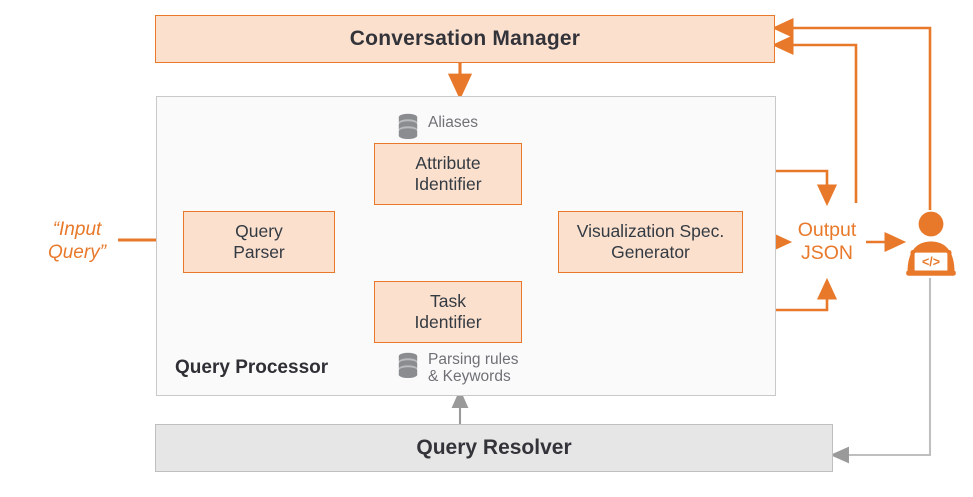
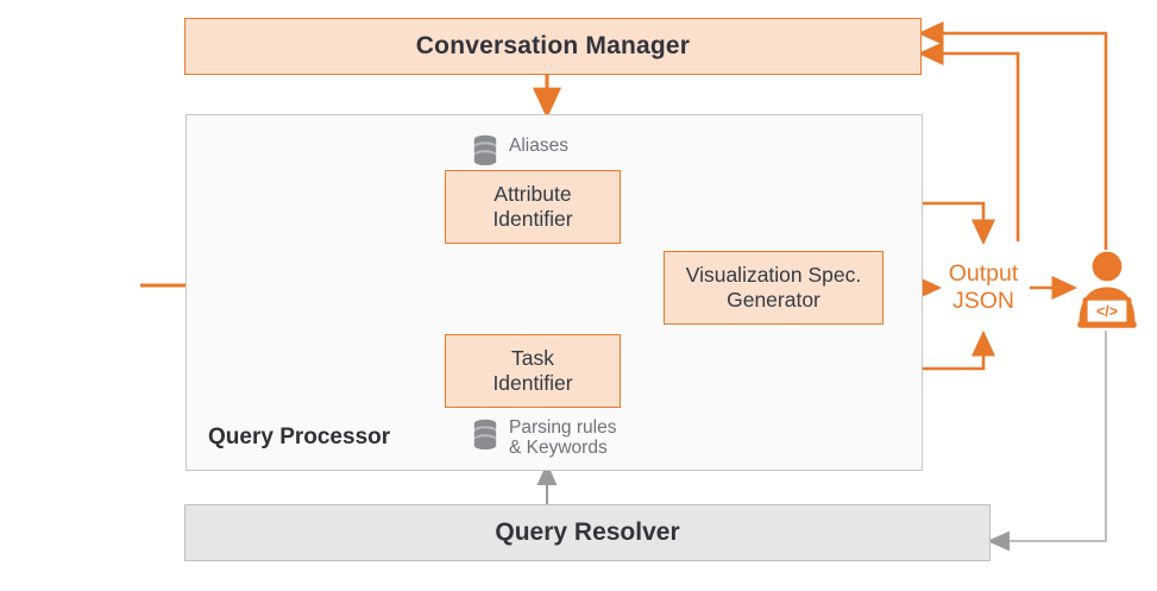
  Conversation Manager
  Query Processor
  Aliases
  Parsing rules
  & Keywords
- “Input
- Query”
- Query
- Parser
  Attribute
  Identifier
  Task
  Identifier
  Visualization Spec.
  Generator
  Output
  JSON
  </>
  Query Resolver
